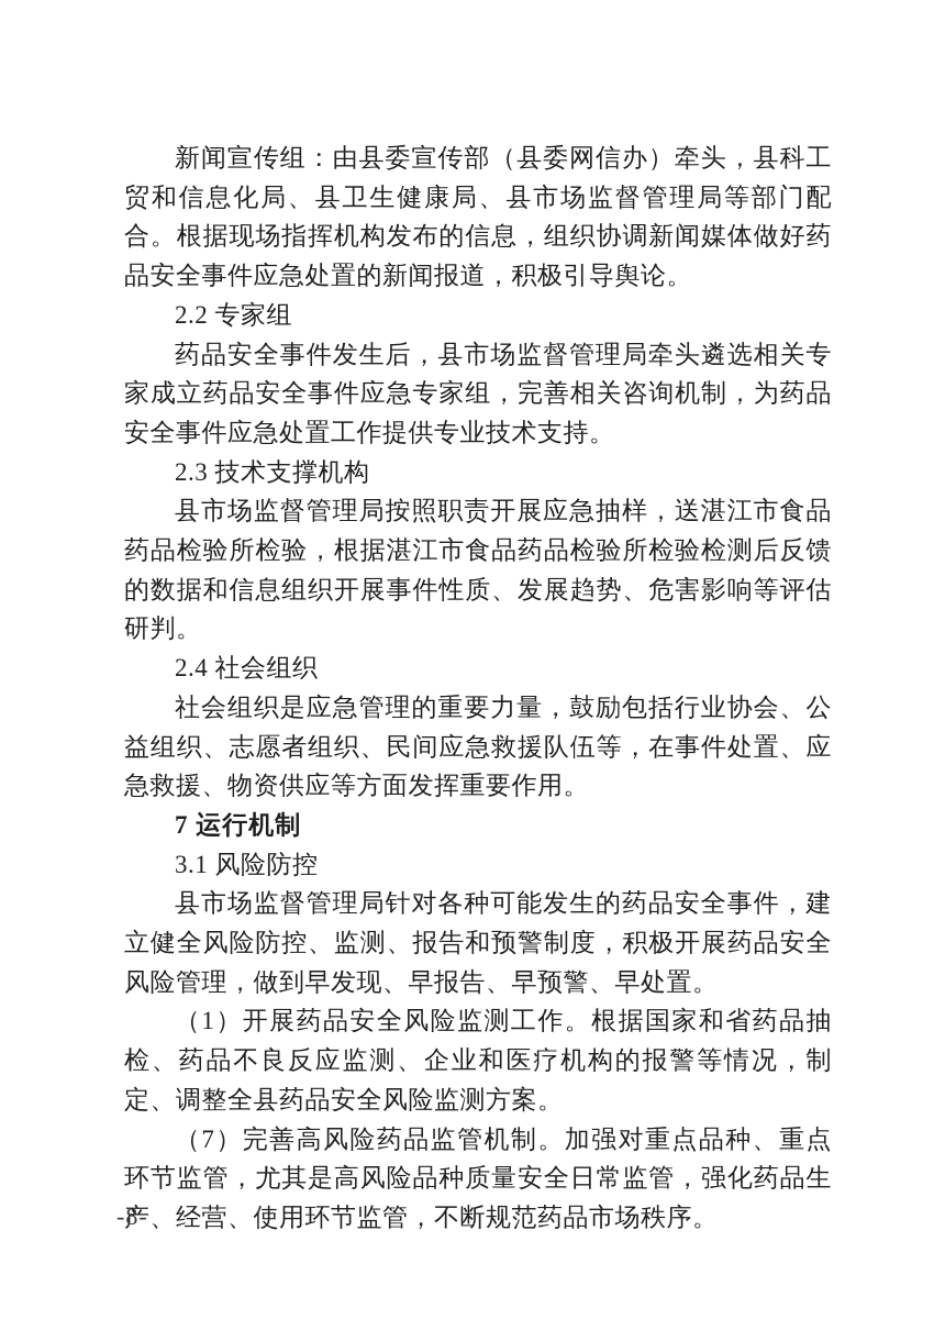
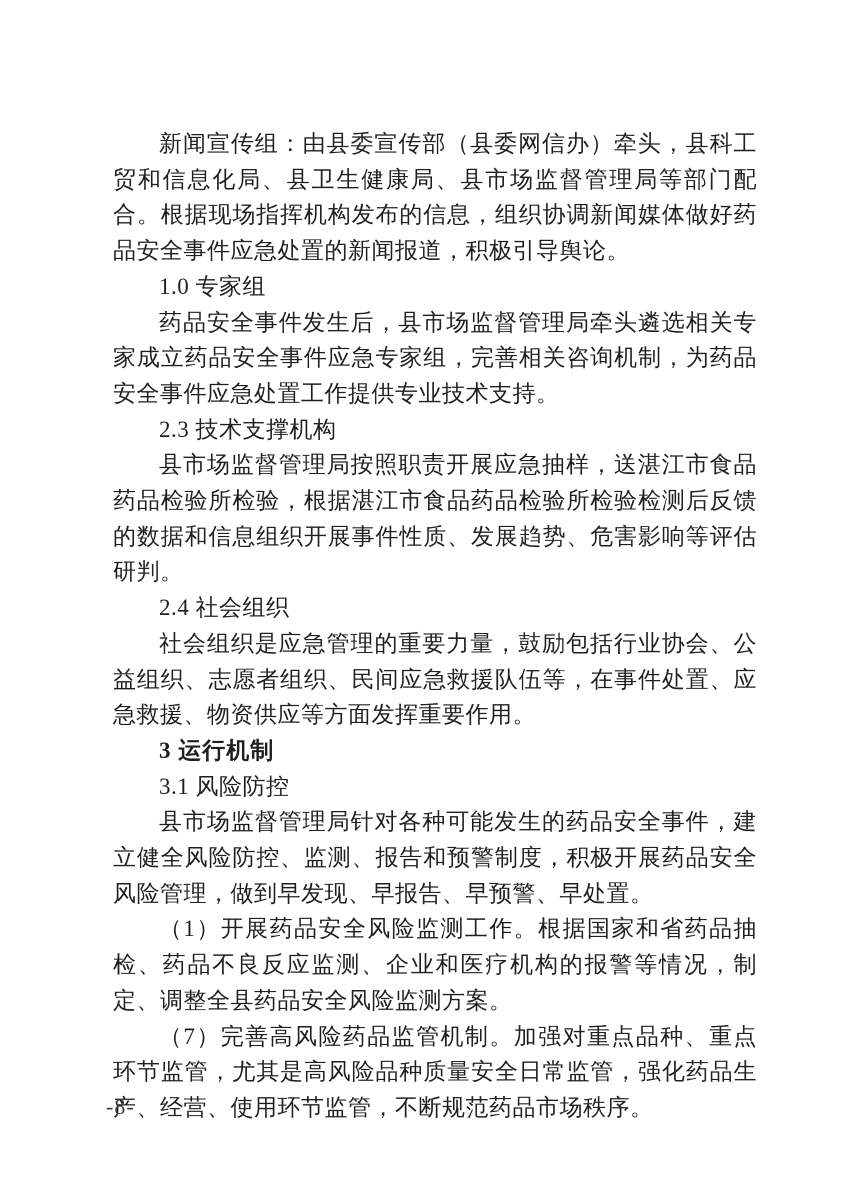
  新闻宣传组：由县委宣传部（县委网信办）牵头，县科工贸和信息化局、县卫生健康局、县市场监督管理局等部门配合。根据现场指挥机构发布的信息，组织协调新闻媒体做好药品安全事件应急处置的新闻报道，积极引导舆论。
- 2.2 专家组
+ 1.0 专家组
  药品安全事件发生后，县市场监督管理局牵头遴选相关专家成立药品安全事件应急专家组，完善相关咨询机制，为药品安全事件应急处置工作提供专业技术支持。
  2.3 技术支撑机构
  县市场监督管理局按照职责开展应急抽样，送湛江市食品药品检验所检验，根据湛江市食品药品检验所检验检测后反馈的数据和信息组织开展事件性质、发展趋势、危害影响等评估研判。
  2.4 社会组织
  社会组织是应急管理的重要力量，鼓励包括行业协会、公益组织、志愿者组织、民间应急救援队伍等，在事件处置、应急救援、物资供应等方面发挥重要作用。
- 7 运行机制
+ 3 运行机制
  3.1 风险防控
  县市场监督管理局针对各种可能发生的药品安全事件，建立健全风险防控、监测、报告和预警制度，积极开展药品安全风险管理，做到早发现、早报告、早预警、早处置。
  （1）开展药品安全风险监测工作。根据国家和省药品抽检、药品不良反应监测、企业和医疗机构的报警等情况，制定、调整全县药品安全风险监测方案。
  （7）完善高风险药品监管机制。加强对重点品种、重点环节监管，尤其是高风险品种质量安全日常监管，强化药品生产、经营、使用环节监管，不断规范药品市场秩序。
  -8-
